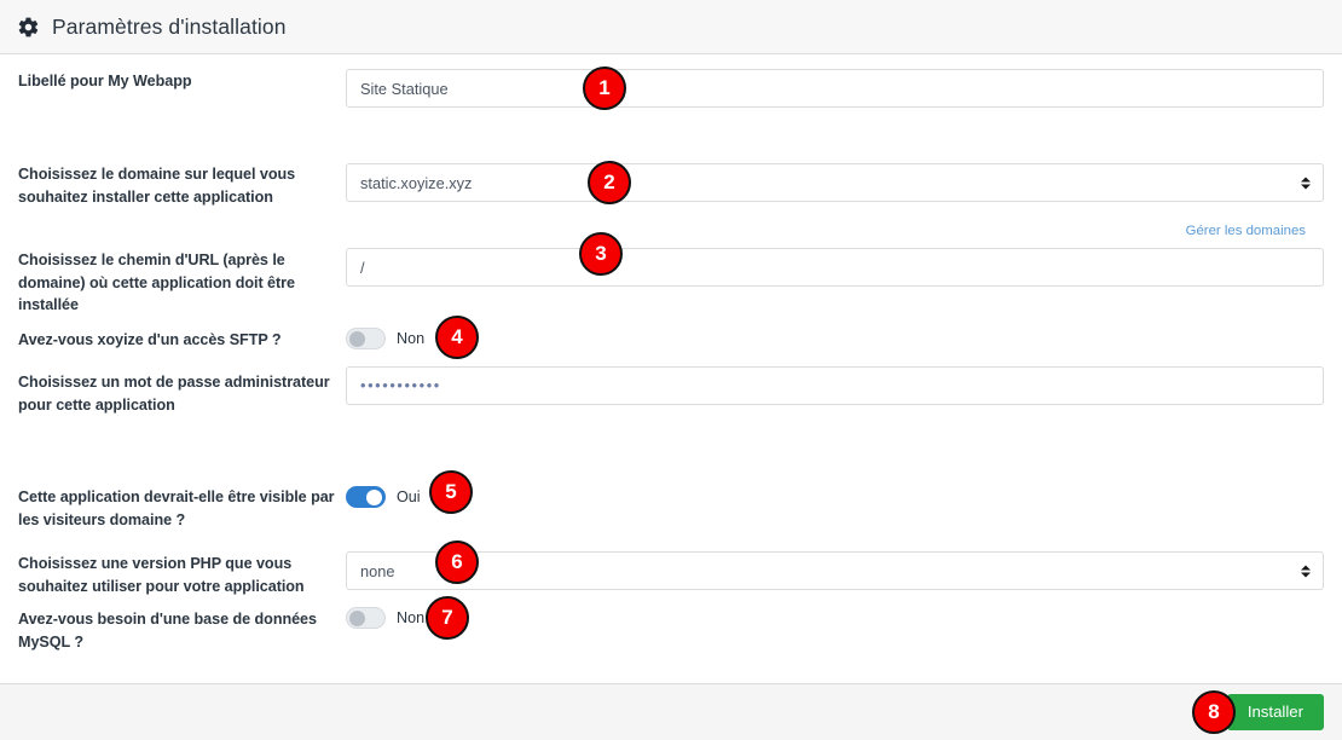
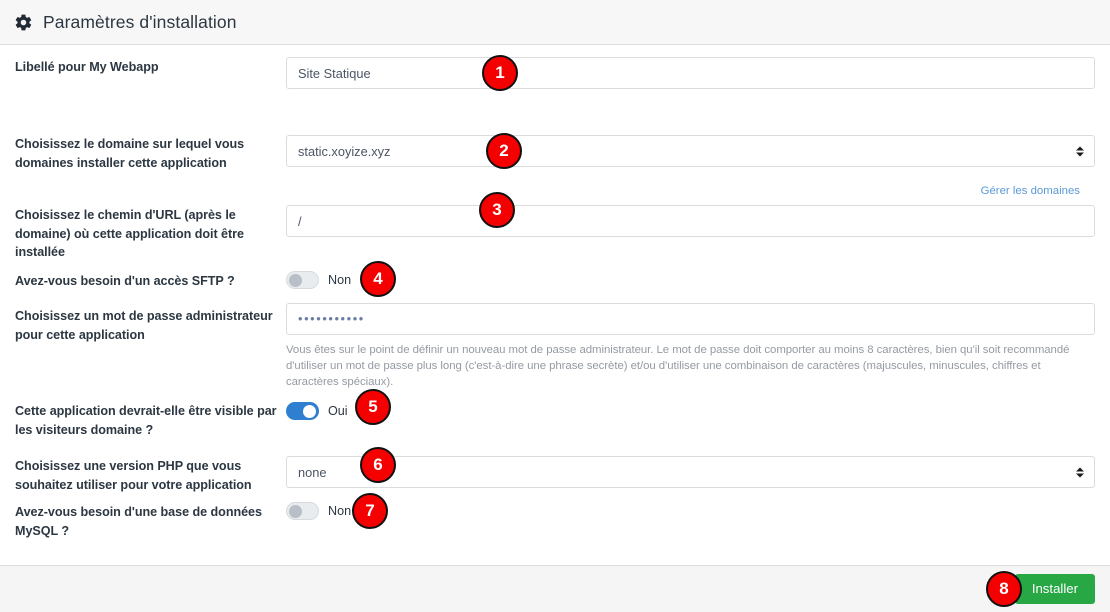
  Paramètres d'installation
  Libellé pour My Webapp
  Site Statique
- Choisissez le domaine sur lequel vous souhaitez installer cette application
+ Choisissez le domaine sur lequel vous domaines installer cette application
  static.xoyize.xyz
  Gérer les domaines
  Choisissez le chemin d'URL (après le domaine) où cette application doit être installée
  /
- Avez-vous xoyize d'un accès SFTP ?
+ Avez-vous besoin d'un accès SFTP ?
  Non
  Choisissez un mot de passe administrateur pour cette application
  •••••••••••
+ Vous êtes sur le point de définir un nouveau mot de passe administrateur. Le mot de passe doit comporter au moins 8 caractères, bien qu'il soit recommandé d'utiliser un mot de passe plus long (c'est-à-dire une phrase secrète) et/ou d'utiliser une combinaison de caractères (majuscules, minuscules, chiffres et caractères spéciaux).
  Cette application devrait-elle être visible par les visiteurs domaine ?
  Oui
  Choisissez une version PHP que vous souhaitez utiliser pour votre application
  none
  Avez-vous besoin d'une base de données MySQL ?
  Non
  Installer
  1
  2
  3
  4
  5
  6
  7
  8
